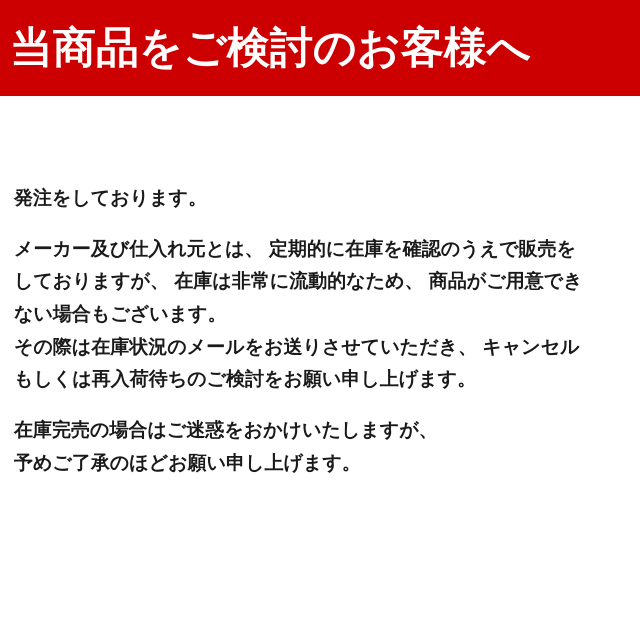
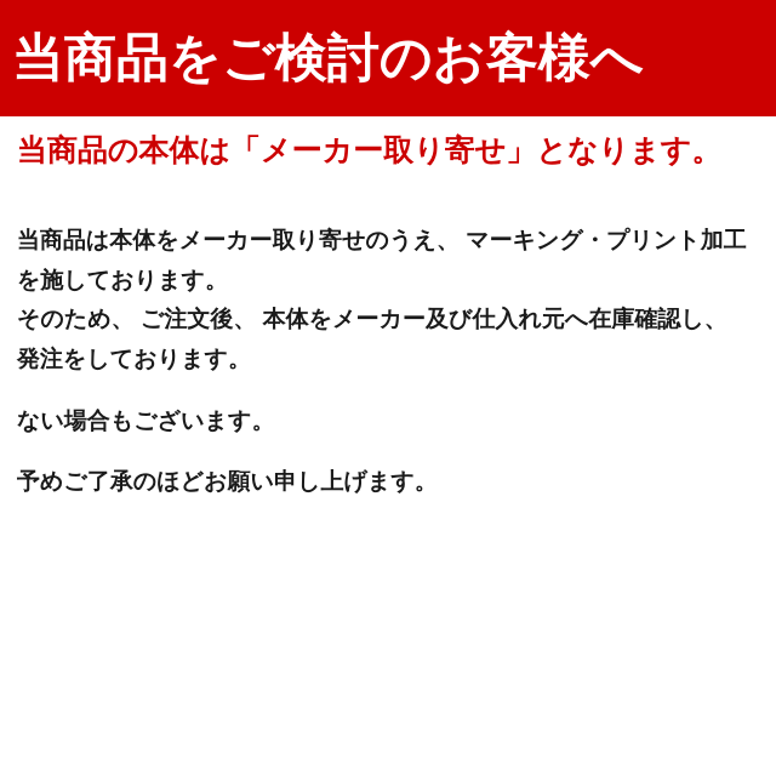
  当商品をご検討のお客様へ
+ 当商品の本体は「メーカー取り寄せ」となります。
+ 当商品は本体をメーカー取り寄せのうえ、 マーキング・プリント加工
+ を施しております。
+ そのため、 ご注文後、 本体をメーカー及び仕入れ元へ在庫確認し、
  発注をしております。
- メーカー及び仕入れ元とは、 定期的に在庫を確認のうえで販売を
- しておりますが、 在庫は非常に流動的なため、 商品がご用意でき
  ない場合もございます。
- その際は在庫状況のメールをお送りさせていただき、 キャンセル
- もしくは再入荷待ちのご検討をお願い申し上げます。
- 在庫完売の場合はご迷惑をおかけいたしますが、
  予めご了承のほどお願い申し上げます。
